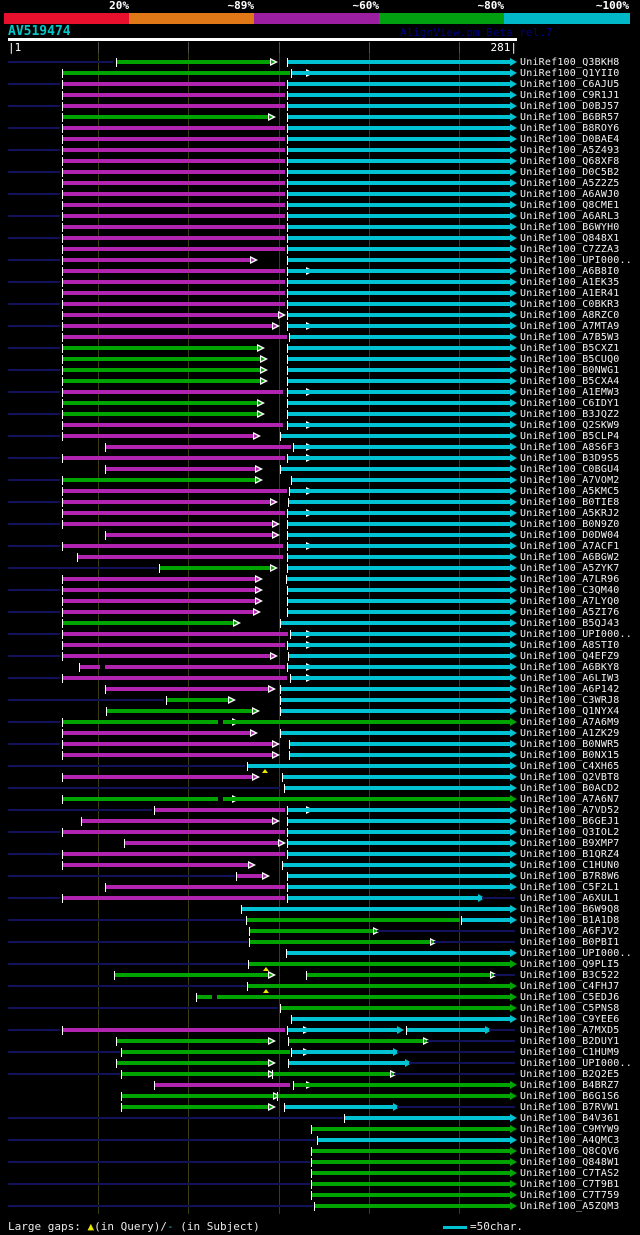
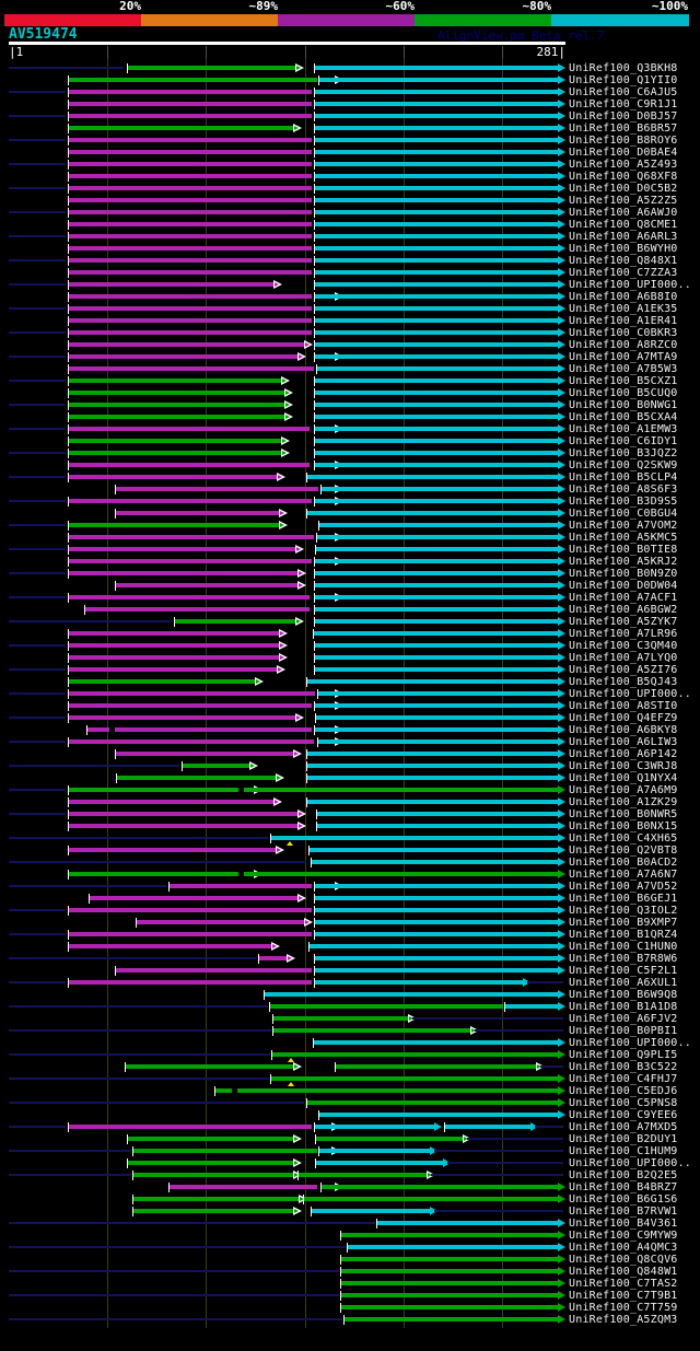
  20%
  ~89%
  ~60%
  ~80%
  ~100%
  AV519474
  AlignView.pm Beta rel.7
  |1
  281|
  UniRef100_Q3BKH8
  UniRef100_Q1YII0
  UniRef100_C6AJU5
  UniRef100_C9R1J1
  UniRef100_D0BJ57
  UniRef100_B6BR57
  UniRef100_B8ROY6
  UniRef100_D0BAE4
  UniRef100_A5Z493
  UniRef100_Q68XF8
  UniRef100_D0C5B2
  UniRef100_A5Z2Z5
  UniRef100_A6AWJ0
  UniRef100_Q8CME1
  UniRef100_A6ARL3
  UniRef100_B6WYH0
  UniRef100_Q848X1
  UniRef100_C7ZZA3
  UniRef100_UPI000..
  UniRef100_A6B8I0
  UniRef100_A1EK35
  UniRef100_A1ER41
  UniRef100_C0BKR3
  UniRef100_A8RZC0
  UniRef100_A7MTA9
  UniRef100_A7B5W3
  UniRef100_B5CXZ1
  UniRef100_B5CUQ0
  UniRef100_B0NWG1
  UniRef100_B5CXA4
  UniRef100_A1EMW3
  UniRef100_C6IDY1
  UniRef100_B3JQZ2
  UniRef100_Q2SKW9
  UniRef100_B5CLP4
  UniRef100_A8S6F3
  UniRef100_B3D9S5
  UniRef100_C0BGU4
  UniRef100_A7VOM2
  UniRef100_A5KMC5
  UniRef100_B0TIE8
  UniRef100_A5KRJ2
  UniRef100_B0N9Z0
  UniRef100_D0DW04
  UniRef100_A7ACF1
  UniRef100_A6BGW2
  UniRef100_A5ZYK7
  UniRef100_A7LR96
  UniRef100_C3QM40
  UniRef100_A7LYQ0
  UniRef100_A5ZI76
  UniRef100_B5QJ43
  UniRef100_UPI000..
  UniRef100_A8STI0
  UniRef100_Q4EFZ9
  UniRef100_A6BKY8
  UniRef100_A6LIW3
  UniRef100_A6P142
  UniRef100_C3WRJ8
  UniRef100_Q1NYX4
  UniRef100_A7A6M9
  UniRef100_A1ZK29
  UniRef100_B0NWR5
  UniRef100_B0NX15
  UniRef100_C4XH65
  UniRef100_Q2VBT8
  UniRef100_B0ACD2
  UniRef100_A7A6N7
  UniRef100_A7VD52
  UniRef100_B6GEJ1
  UniRef100_Q3IOL2
  UniRef100_B9XMP7
  UniRef100_B1QRZ4
  UniRef100_C1HUN0
  UniRef100_B7R8W6
  UniRef100_C5F2L1
  UniRef100_A6XUL1
  UniRef100_B6W9Q8
  UniRef100_B1A1D8
  UniRef100_A6FJV2
  UniRef100_B0PBI1
  UniRef100_UPI000..
  UniRef100_Q9PLI5
  UniRef100_B3C522
  UniRef100_C4FHJ7
  UniRef100_C5EDJ6
  UniRef100_C5PNS8
  UniRef100_C9YEE6
  UniRef100_A7MXD5
  UniRef100_B2DUY1
  UniRef100_C1HUM9
  UniRef100_UPI000..
  UniRef100_B2Q2E5
  UniRef100_B4BRZ7
  UniRef100_B6G1S6
  UniRef100_B7RVW1
  UniRef100_B4V361
  UniRef100_C9MYW9
  UniRef100_A4QMC3
  UniRef100_Q8CQV6
  UniRef100_Q848W1
  UniRef100_C7TAS2
  UniRef100_C7T9B1
  UniRef100_C7T759
  UniRef100_A5ZQM3
- Large gaps: ▲(in Query)/- (in Subject)
- =50char.
